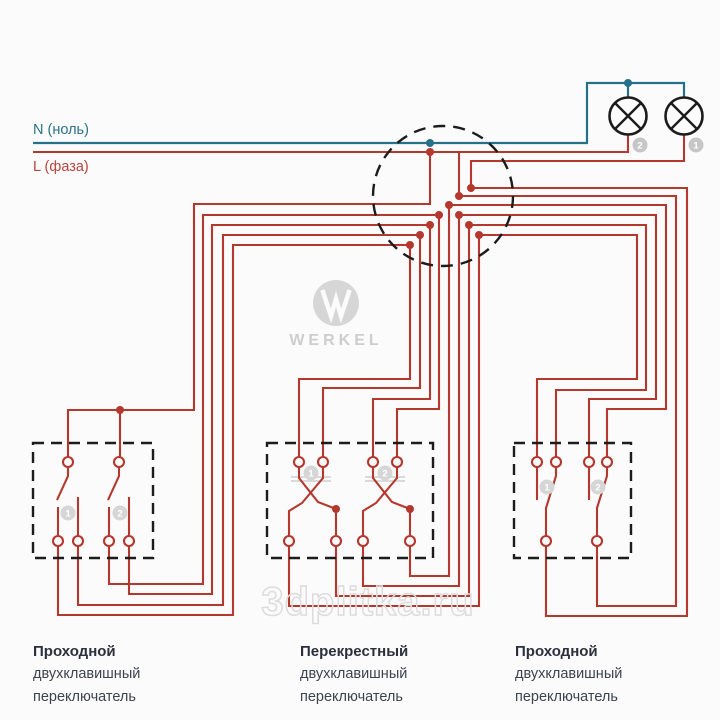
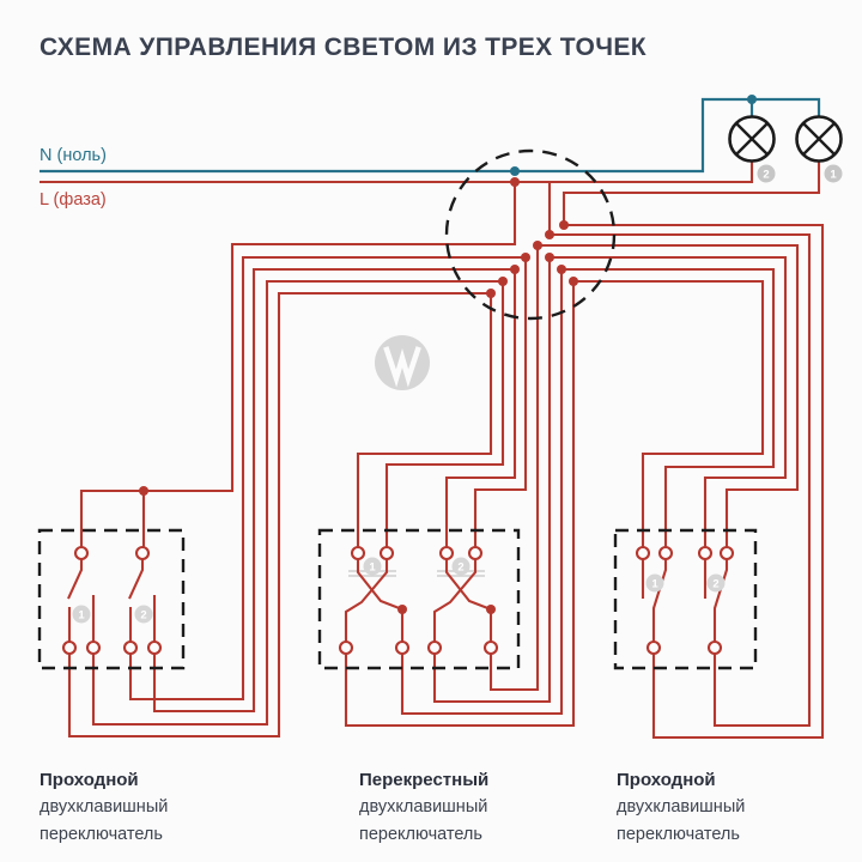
+ СХЕМА УПРАВЛЕНИЯ СВЕТОМ ИЗ ТРЕХ ТОЧЕК
  2
  1
  1
  2
  1
  2
  1
  2
  N (ноль)
  L (фаза)
- WERKEL
- 3dplitka.ru
  Проходной
  двухклавишный
  переключатель
  Перекрестный
  двухклавишный
  переключатель
  Проходной
  двухклавишный
  переключатель
